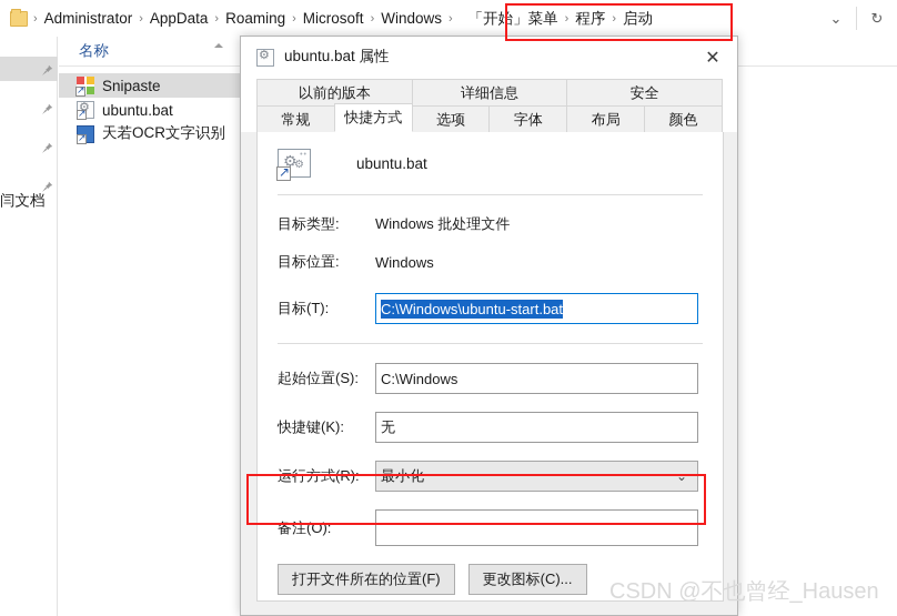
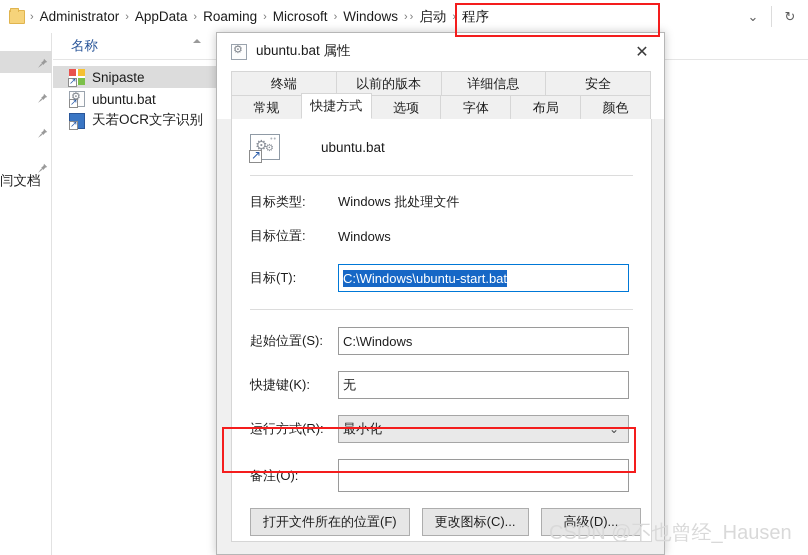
  闫文档
  名称
  Snipaste
  ubuntu.bat
  天若OCR文字识别
  ›
  Administrator
  ›
  AppData
  ›
  Roaming
  ›
  Microsoft
  ›
  Windows
  ›
- 「开始」菜单
  ›
- 程序
+ 启动
  ›
- 启动
+ 程序
  ⌄
  ↻
  ubuntu.bat 属性
  ✕
+ 终端
  以前的版本
  详细信息
  安全
  常规
  快捷方式
  选项
  字体
  布局
  颜色
  ⚙
  ⚙
  ubuntu.bat
  目标类型:
  Windows 批处理文件
  目标位置:
  Windows
  目标(T):
  C:\Windows\ubuntu-start.bat
  起始位置(S):
  C:\Windows
  快捷键(K):
  无
  运行方式(R):
  最小化
  ⌄
  备注(O):
  打开文件所在的位置(F)
  更改图标(C)...
+ 高级(D)...
  CSDN @不也曾经_Hausen
